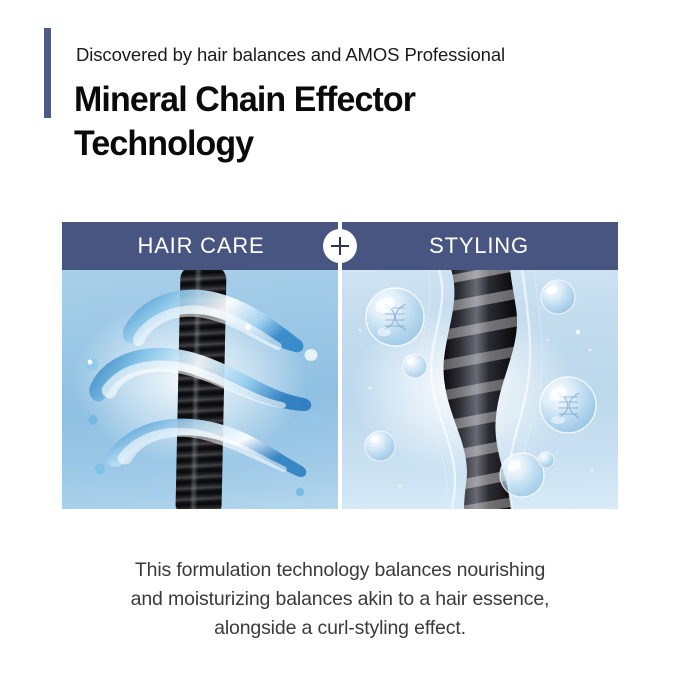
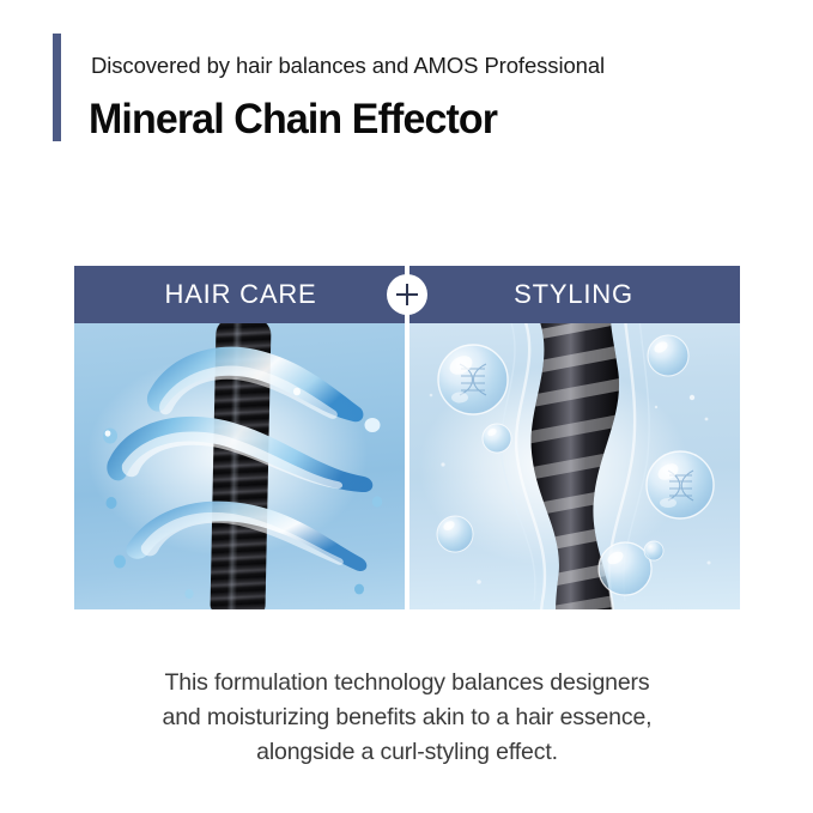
  Discovered by hair balances and AMOS Professional
  Mineral Chain Effector
- Technology
  HAIR CARE
  STYLING
- This formulation technology balances nourishing
+ This formulation technology balances designers
- and moisturizing balances akin to a hair essence,
+ and moisturizing benefits akin to a hair essence,
  alongside a curl-styling effect.
